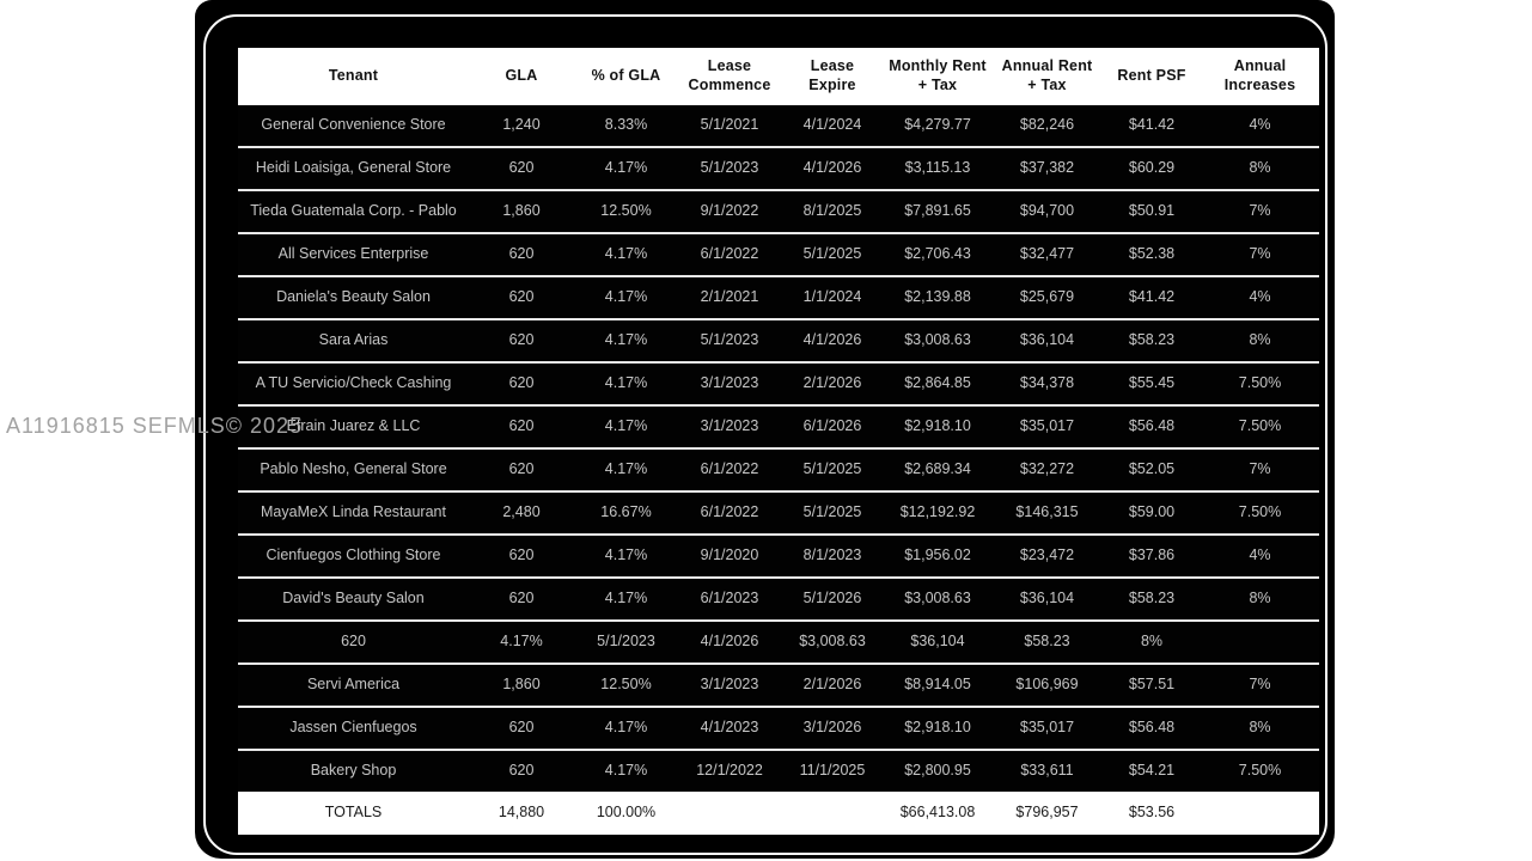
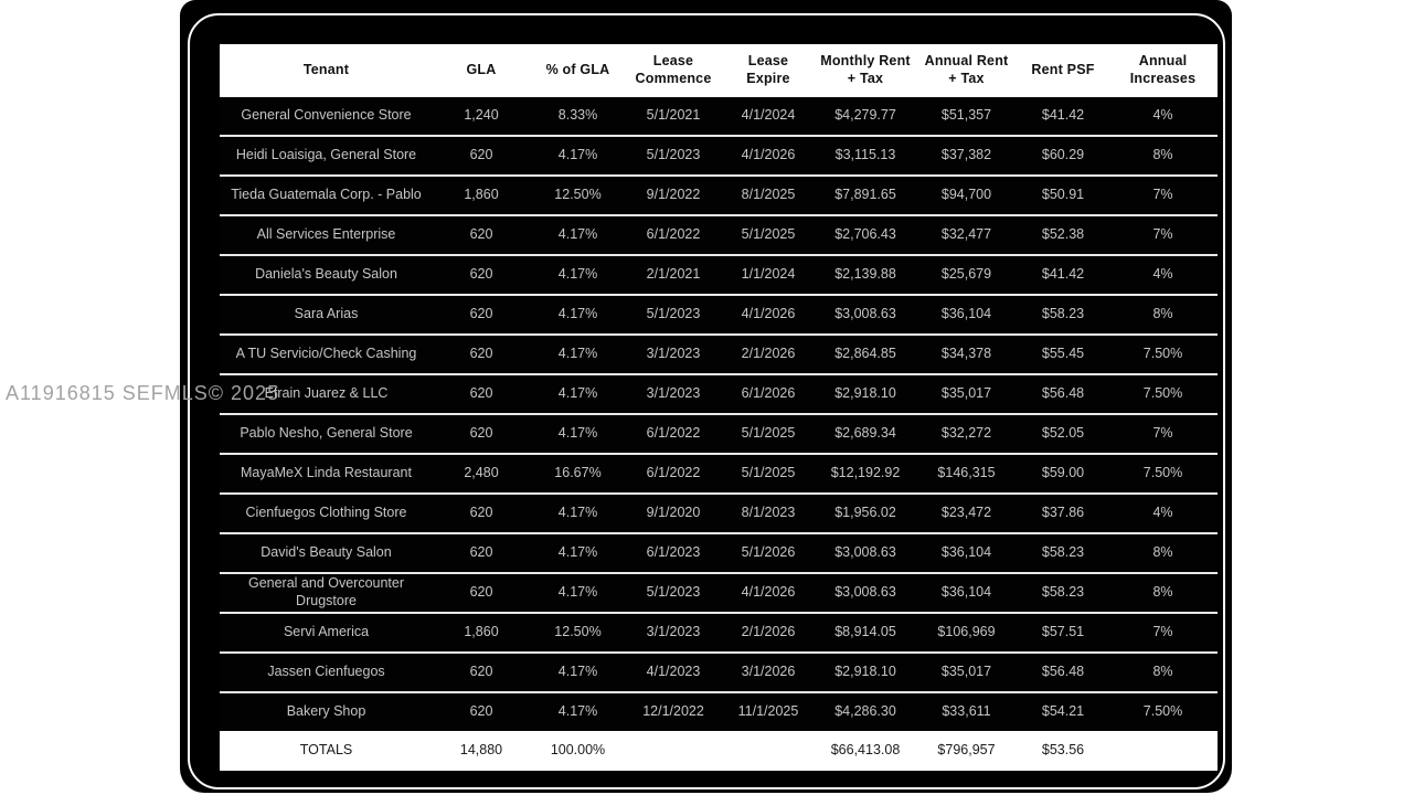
  Tenant
  GLA
  % of GLA
  Lease
  Commence
  Lease
  Expire
  Monthly Rent
  + Tax
  Annual Rent
  + Tax
  Rent PSF
  Annual
  Increases
  General Convenience Store
  1,240
  8.33%
  5/1/2021
  4/1/2024
  $4,279.77
- $82,246
+ $51,357
  $41.42
  4%
  Heidi Loaisiga, General Store
  620
  4.17%
  5/1/2023
  4/1/2026
  $3,115.13
  $37,382
  $60.29
  8%
  Tieda Guatemala Corp. - Pablo
  1,860
  12.50%
  9/1/2022
  8/1/2025
  $7,891.65
  $94,700
  $50.91
  7%
  All Services Enterprise
  620
  4.17%
  6/1/2022
  5/1/2025
  $2,706.43
  $32,477
  $52.38
  7%
  Daniela's Beauty Salon
  620
  4.17%
  2/1/2021
  1/1/2024
  $2,139.88
  $25,679
  $41.42
  4%
  Sara Arias
  620
  4.17%
  5/1/2023
  4/1/2026
  $3,008.63
  $36,104
  $58.23
  8%
  A TU Servicio/Check Cashing
  620
  4.17%
  3/1/2023
  2/1/2026
  $2,864.85
  $34,378
  $55.45
  7.50%
  Efrain Juarez & LLC
  620
  4.17%
  3/1/2023
  6/1/2026
  $2,918.10
  $35,017
  $56.48
  7.50%
  Pablo Nesho, General Store
  620
  4.17%
  6/1/2022
  5/1/2025
  $2,689.34
  $32,272
  $52.05
  7%
  MayaMeX Linda Restaurant
  2,480
  16.67%
  6/1/2022
  5/1/2025
  $12,192.92
  $146,315
  $59.00
  7.50%
  Cienfuegos Clothing Store
  620
  4.17%
  9/1/2020
  8/1/2023
  $1,956.02
  $23,472
  $37.86
  4%
  David's Beauty Salon
  620
  4.17%
  6/1/2023
  5/1/2026
  $3,008.63
  $36,104
  $58.23
  8%
+ General and Overcounter Drugstore
  620
  4.17%
  5/1/2023
  4/1/2026
  $3,008.63
  $36,104
  $58.23
  8%
  Servi America
  1,860
  12.50%
  3/1/2023
  2/1/2026
  $8,914.05
  $106,969
  $57.51
  7%
  Jassen Cienfuegos
  620
  4.17%
  4/1/2023
  3/1/2026
  $2,918.10
  $35,017
  $56.48
  8%
  Bakery Shop
  620
  4.17%
  12/1/2022
  11/1/2025
- $2,800.95
+ $4,286.30
  $33,611
  $54.21
  7.50%
  TOTALS
  14,880
  100.00%
  $66,413.08
  $796,957
  $53.56
  A11916815 SEFMLS© 2025
